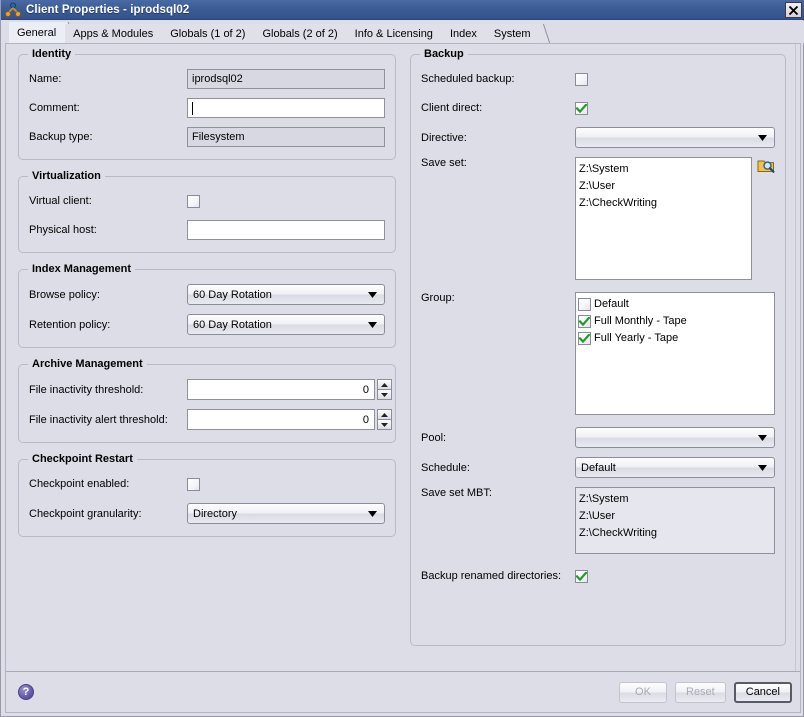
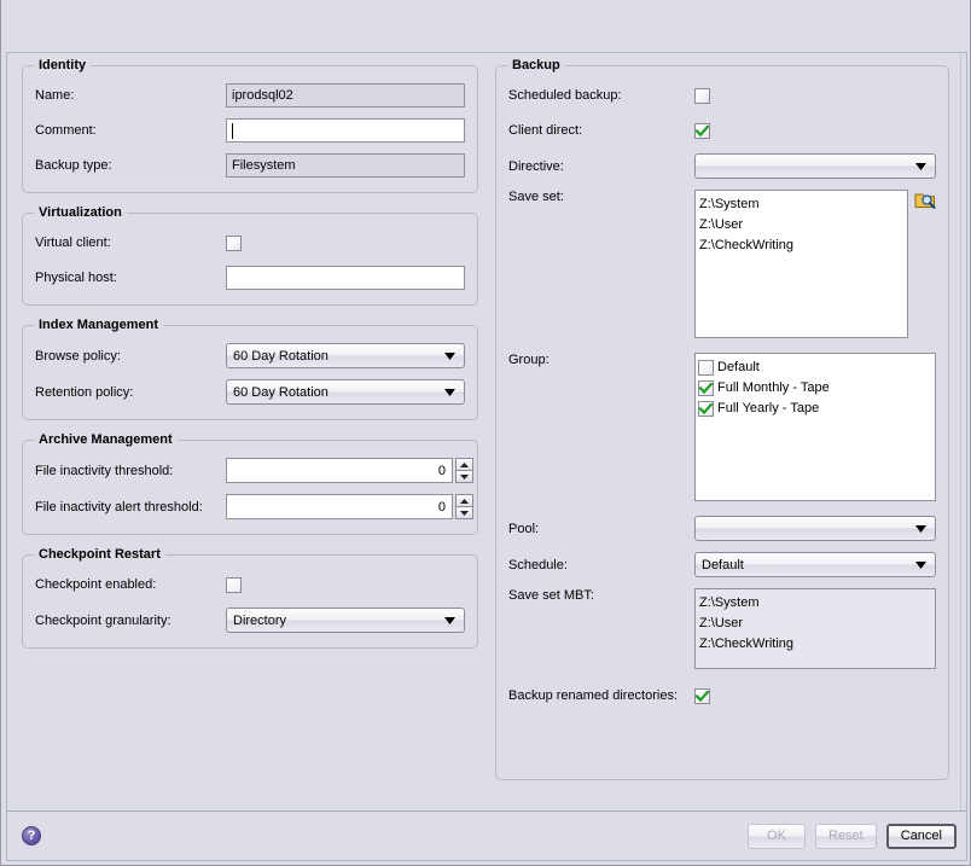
- Client Properties - iprodsql02
- General
- Apps & Modules
- Globals (1 of 2)
- Globals (2 of 2)
- Info & Licensing
- Index
- System
  Identity
  Name:
  iprodsql02
  Comment:
  Backup type:
  Filesystem
  Virtualization
  Virtual client:
  Physical host:
  Index Management
  Browse policy:
  60 Day Rotation
  Retention policy:
  60 Day Rotation
  Archive Management
  File inactivity threshold:
  0
  File inactivity alert threshold:
  0
  Checkpoint Restart
  Checkpoint enabled:
  Checkpoint granularity:
  Directory
  Backup
  Scheduled backup:
  Client direct:
  Directive:
  Save set:
  Z:\System
  Z:\User
  Z:\CheckWriting
  Group:
  Default
  Full Monthly - Tape
  Full Yearly - Tape
  Pool:
  Schedule:
  Default
  Save set MBT:
  Z:\System
  Z:\User
  Z:\CheckWriting
  Backup renamed directories:
  ?
  OK
  Reset
  Cancel
